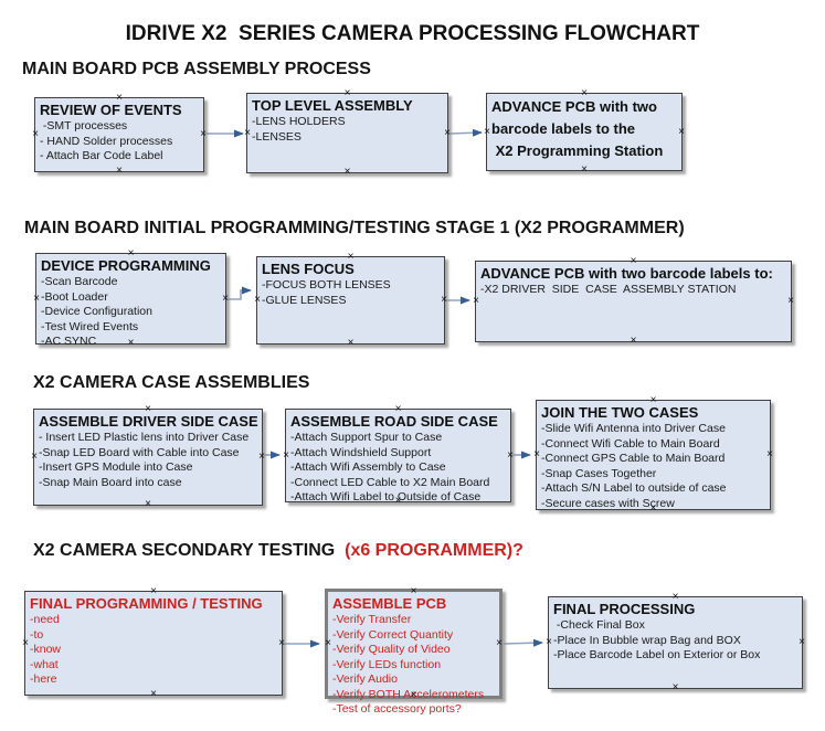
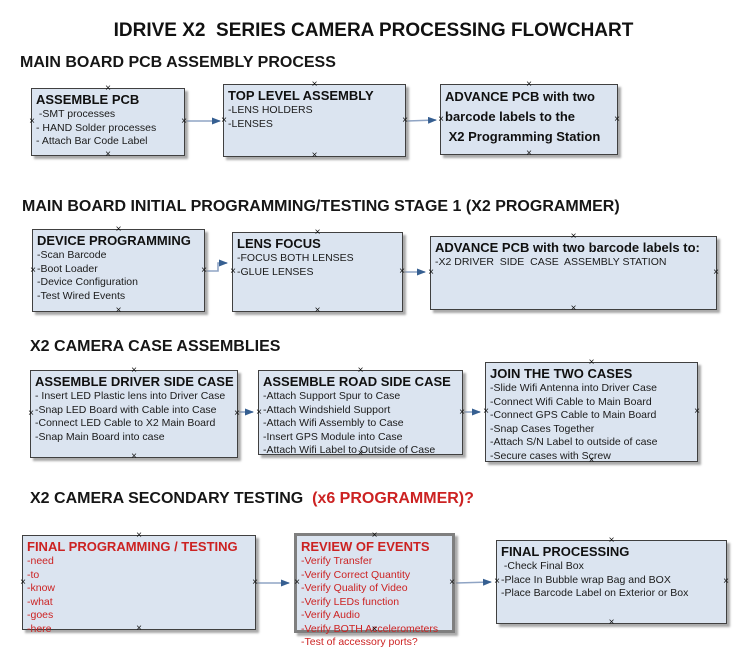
  IDRIVE X2 SERIES CAMERA PROCESSING FLOWCHART
  MAIN BOARD PCB ASSEMBLY PROCESS
- REVIEW OF EVENTS
+ ASSEMBLE PCB
  -SMT processes
  - HAND Solder processes
  - Attach Bar Code Label
  ×
  ×
  ×
  ×
  TOP LEVEL ASSEMBLY
  -LENS HOLDERS
  -LENSES
  ×
  ×
  ×
  ×
  ADVANCE PCB with two
  barcode labels to the
  X2 Programming Station
  ×
  ×
  ×
  ×
  MAIN BOARD INITIAL PROGRAMMING/TESTING STAGE 1 (X2 PROGRAMMER)
  DEVICE PROGRAMMING
  -Scan Barcode
  -Boot Loader
  -Device Configuration
  -Test Wired Events
- -AC SYNC
  ×
  ×
  ×
  ×
  LENS FOCUS
  -FOCUS BOTH LENSES
  -GLUE LENSES
  ×
  ×
  ×
  ×
  ADVANCE PCB with two barcode labels to:
  -X2 DRIVER SIDE CASE ASSEMBLY STATION
  ×
  ×
  ×
  ×
  X2 CAMERA CASE ASSEMBLIES
  ASSEMBLE DRIVER SIDE CASE
  - Insert LED Plastic lens into Driver Case
  -Snap LED Board with Cable into Case
- -Insert GPS Module into Case
+ -Connect LED Cable to X2 Main Board
  -Snap Main Board into case
  ×
  ×
  ×
  ×
  ASSEMBLE ROAD SIDE CASE
  -Attach Support Spur to Case
  -Attach Windshield Support
  -Attach Wifi Assembly to Case
- -Connect LED Cable to X2 Main Board
+ -Insert GPS Module into Case
  -Attach Wifi Label to Outside of Case
  ×
  ×
  ×
  ×
  JOIN THE TWO CASES
  -Slide Wifi Antenna into Driver Case
  -Connect Wifi Cable to Main Board
  -Connect GPS Cable to Main Board
  -Snap Cases Together
  -Attach S/N Label to outside of case
  -Secure cases with Screw
  ×
  ×
  ×
  ×
  X2 CAMERA SECONDARY TESTING (x6 PROGRAMMER)?
  FINAL PROGRAMMING / TESTING
  -need
  -to
  -know
  -what
+ -goes
  -here
  ×
  ×
  ×
  ×
- ASSEMBLE PCB
+ REVIEW OF EVENTS
  -Verify Transfer
  -Verify Correct Quantity
  -Verify Quality of Video
  -Verify LEDs function
  -Verify Audio
  -Verify BOTH Accelerometers
  -Test of accessory ports?
  ×
  ×
  ×
  ×
  FINAL PROCESSING
  -Check Final Box
  -Place In Bubble wrap Bag and BOX
  -Place Barcode Label on Exterior or Box
  ×
  ×
  ×
  ×
